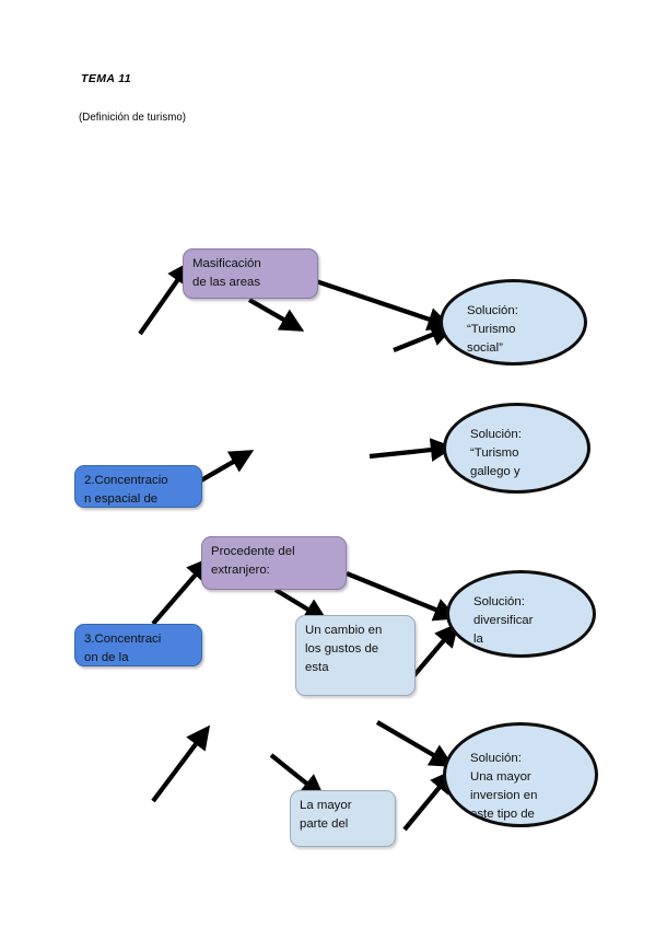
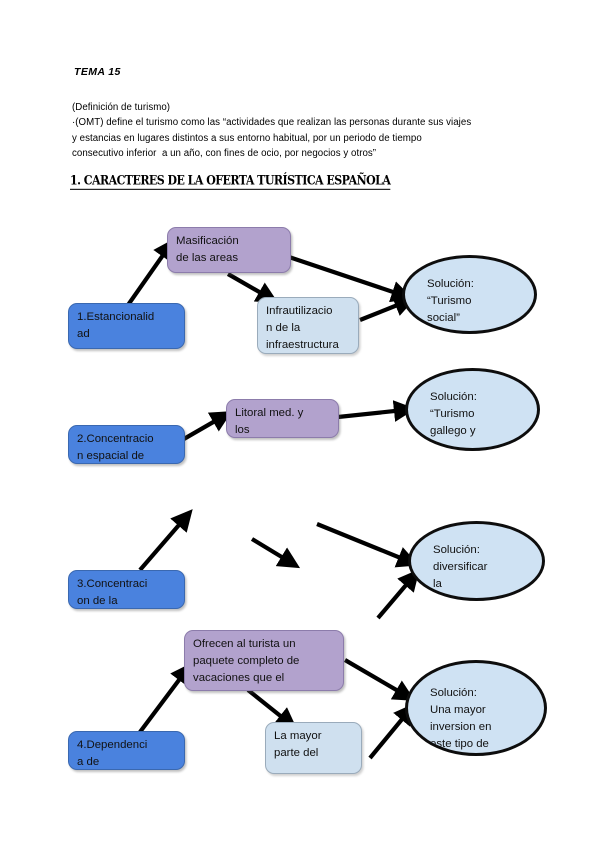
- TEMA 11
+ TEMA 15
  (Definición de turismo)
+ ·(OMT) define el turismo como las “actividades que realizan las personas durante sus viajes
+ y estancias en lugares distintos a sus entorno habitual, por un periodo de tiempo
+ consecutivo inferior a un año, con fines de ocio, por negocios y otros”
+ 1. CARACTERES DE LA OFERTA TURÍSTICA ESPAÑOLA
+ 1.Estancionalid
+ ad
  Masificación
  de las areas
+ Infrautilizacio
+ n de la
+ infraestructura
  Solución:
  “Turismo
  social”
  2.Concentracio
  n espacial de
+ Litoral med. y
+ los
  Solución:
  “Turismo
  gallego y
  3.Concentraci
  on de la
- Procedente del
- extranjero:
- Un cambio en
- los gustos de
- esta
  Solución:
  diversificar
  la
+ 4.Dependenci
+ a de
+ Ofrecen al turista un
+ paquete completo de
+ vacaciones que el
  La mayor
  parte del
  Solución:
  Una mayor
  inversion en
  este tipo de
